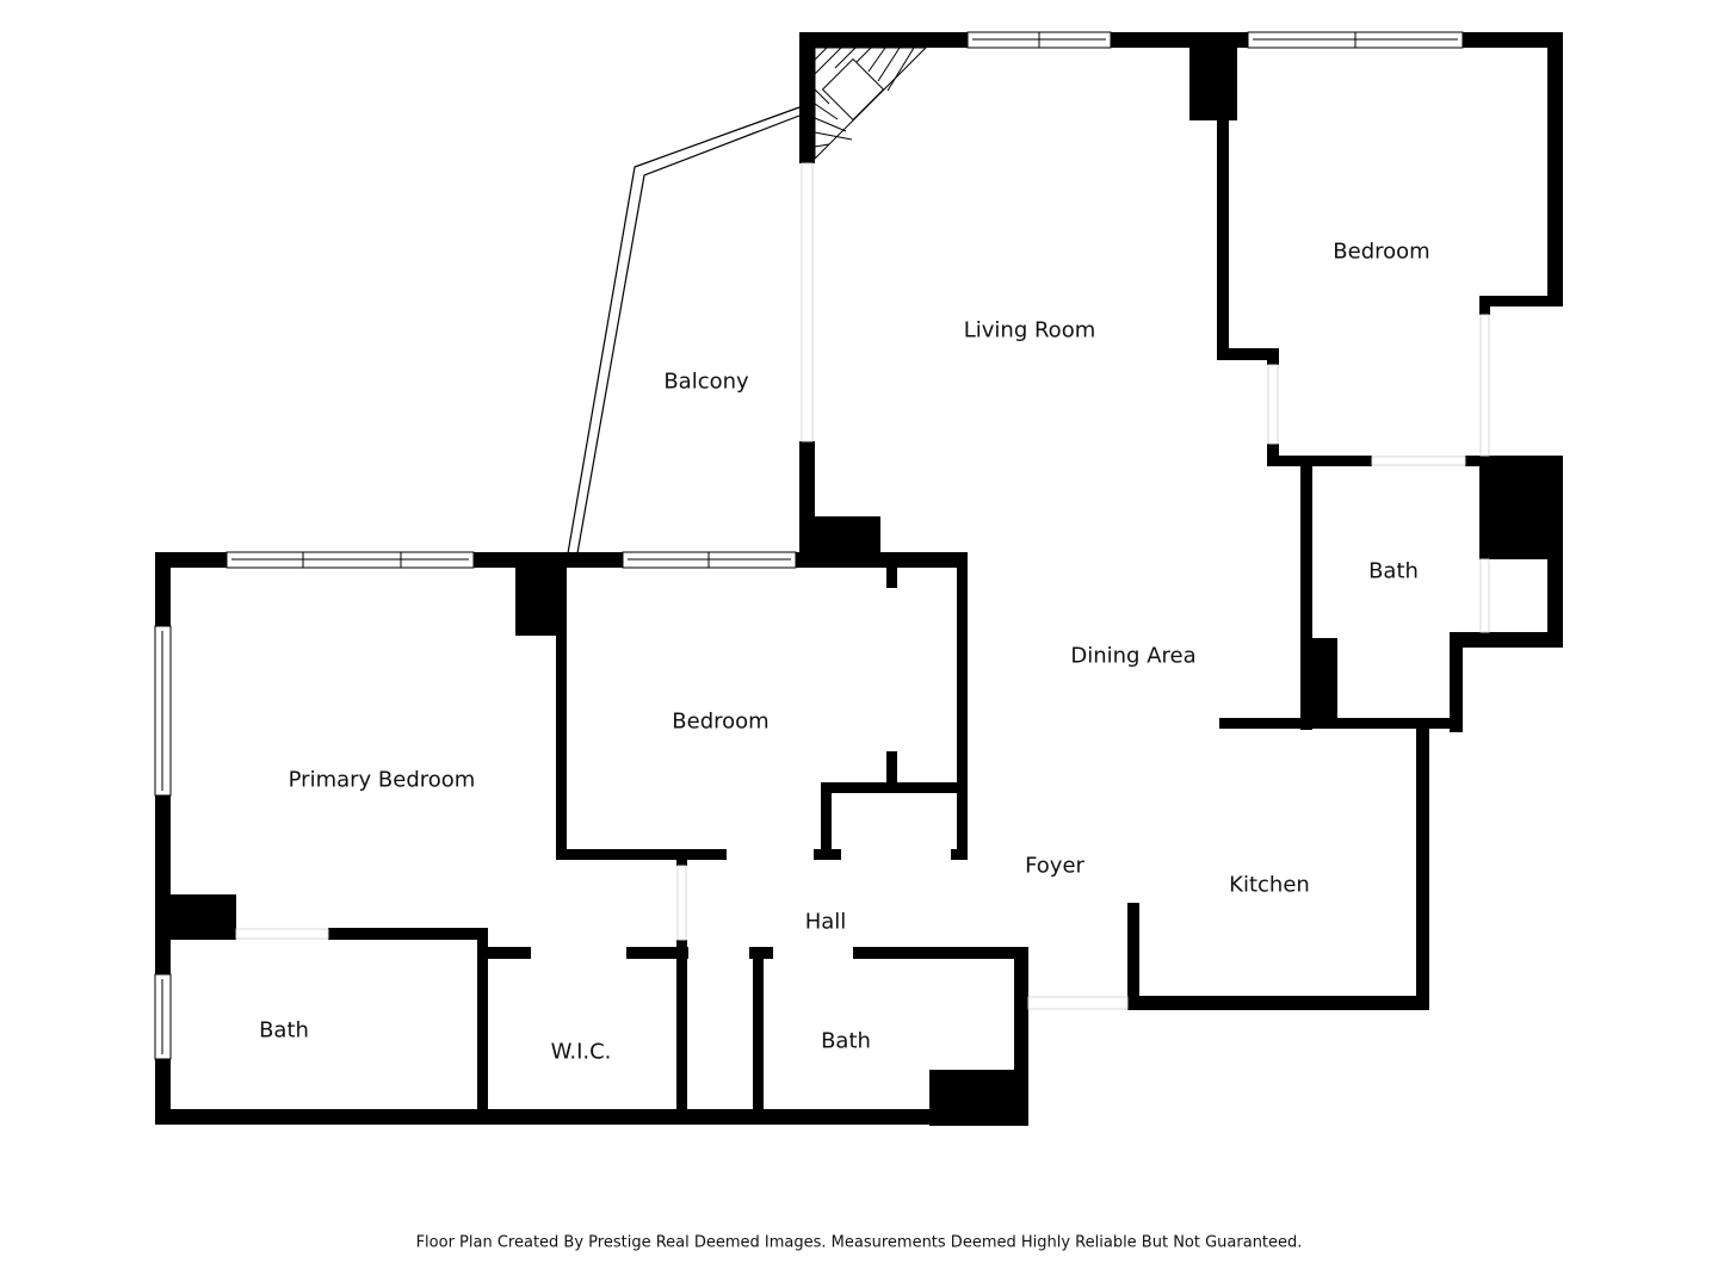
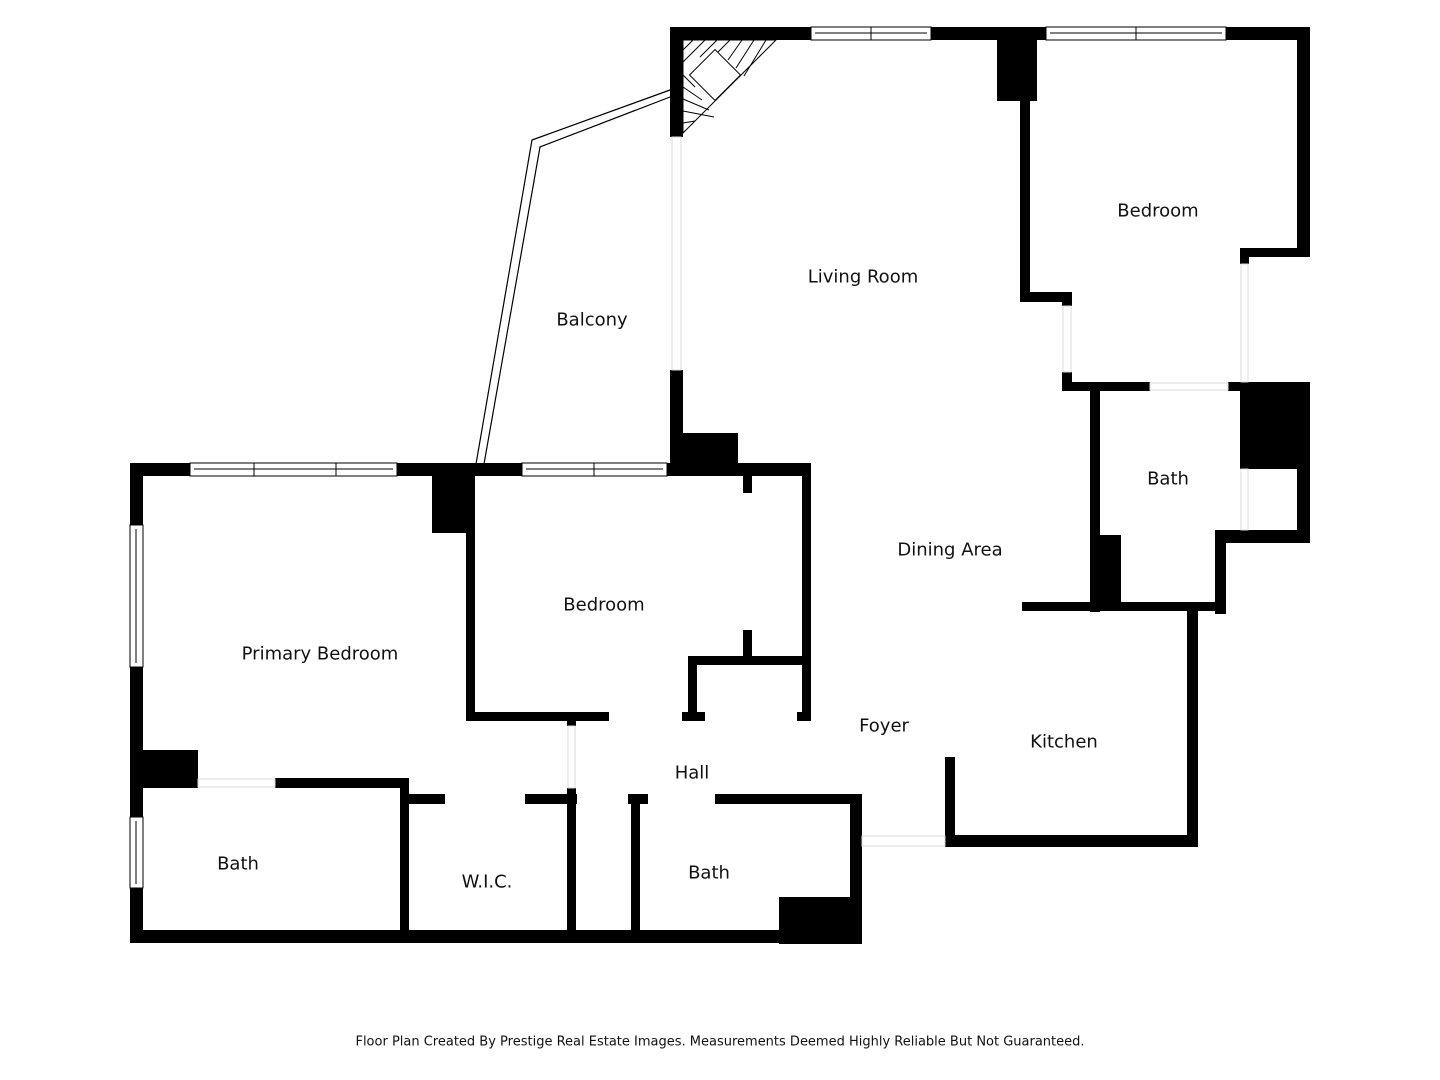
  Living Room
  Balcony
  Bedroom
  Bath
  Dining Area
  Bedroom
  Primary Bedroom
  Foyer
  Kitchen
  Hall
  Bath
  W.I.C.
  Bath
- Floor Plan Created By Prestige Real Deemed Images. Measurements Deemed Highly Reliable But Not Guaranteed.
+ Floor Plan Created By Prestige Real Estate Images. Measurements Deemed Highly Reliable But Not Guaranteed.
